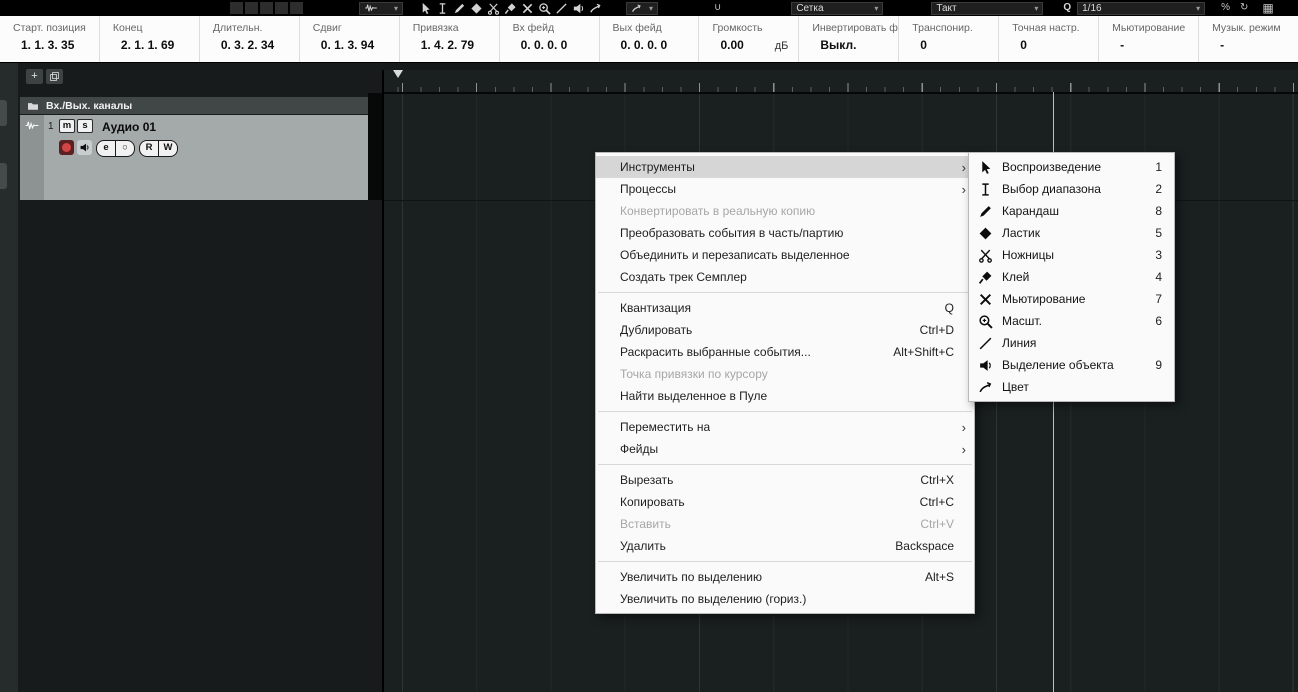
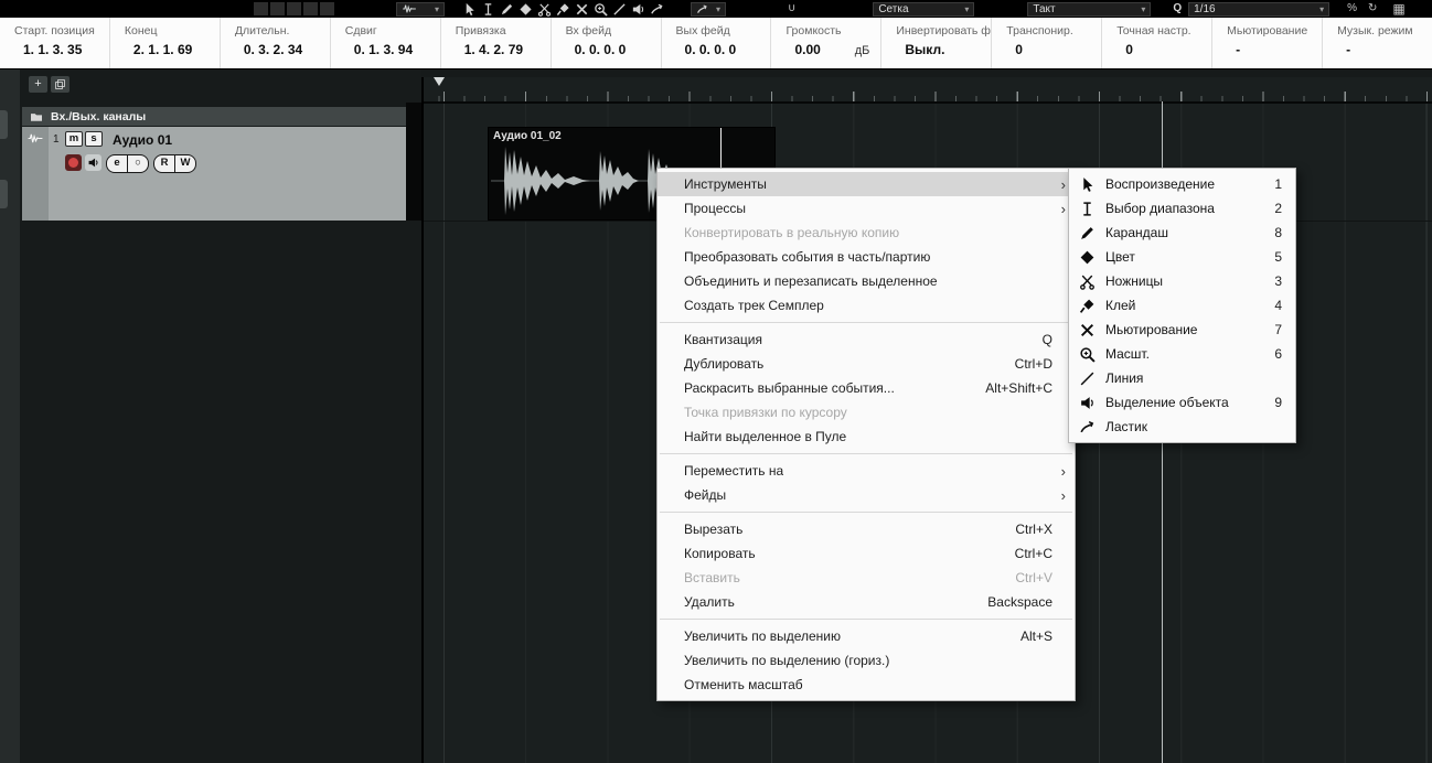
  ∪
  Сетка
  Такт
  Q
  1/16
  %
  ↻
  ▦
  Старт. позиция
  1. 1. 3. 35
  Конец
  2. 1. 1. 69
  Длительн.
  0. 3. 2. 34
  Сдвиг
  0. 1. 3. 94
  Привязка
  1. 4. 2. 79
  Вх фейд
  0. 0. 0. 0
  Вых фейд
  0. 0. 0. 0
  Громкость
  0.00
  дБ
  Инвертировать ф
  Выкл.
  Транспонир.
  0
  Точная настр.
  0
  Мьютирование
  -
  Музык. режим
  -
  +
  Вх./Вых. каналы
  1
  m
  s
  Аудио 01
  e
  ○
  R
  W
+ Аудио 01_02
  Инструменты
  Процессы
  Конвертировать в реальную копию
  Преобразовать события в часть/партию
  Объединить и перезаписать выделенное
  Создать трек Семплер
  Квантизация
  Q
  Дублировать
  Ctrl+D
  Раскрасить выбранные события...
  Alt+Shift+C
  Точка привязки по курсору
  Найти выделенное в Пуле
  Переместить на
  Фейды
  Вырезать
  Ctrl+X
  Копировать
  Ctrl+C
  Вставить
  Ctrl+V
  Удалить
  Backspace
  Увеличить по выделению
  Alt+S
  Увеличить по выделению (гориз.)
+ Отменить масштаб
  Воспроизведение
  1
  Выбор диапазона
  2
  Карандаш
  8
- Ластик
+ Цвет
  5
  Ножницы
  3
  Клей
  4
  Мьютирование
  7
  Масшт.
  6
  Линия
  Выделение объекта
  9
- Цвет
+ Ластик
